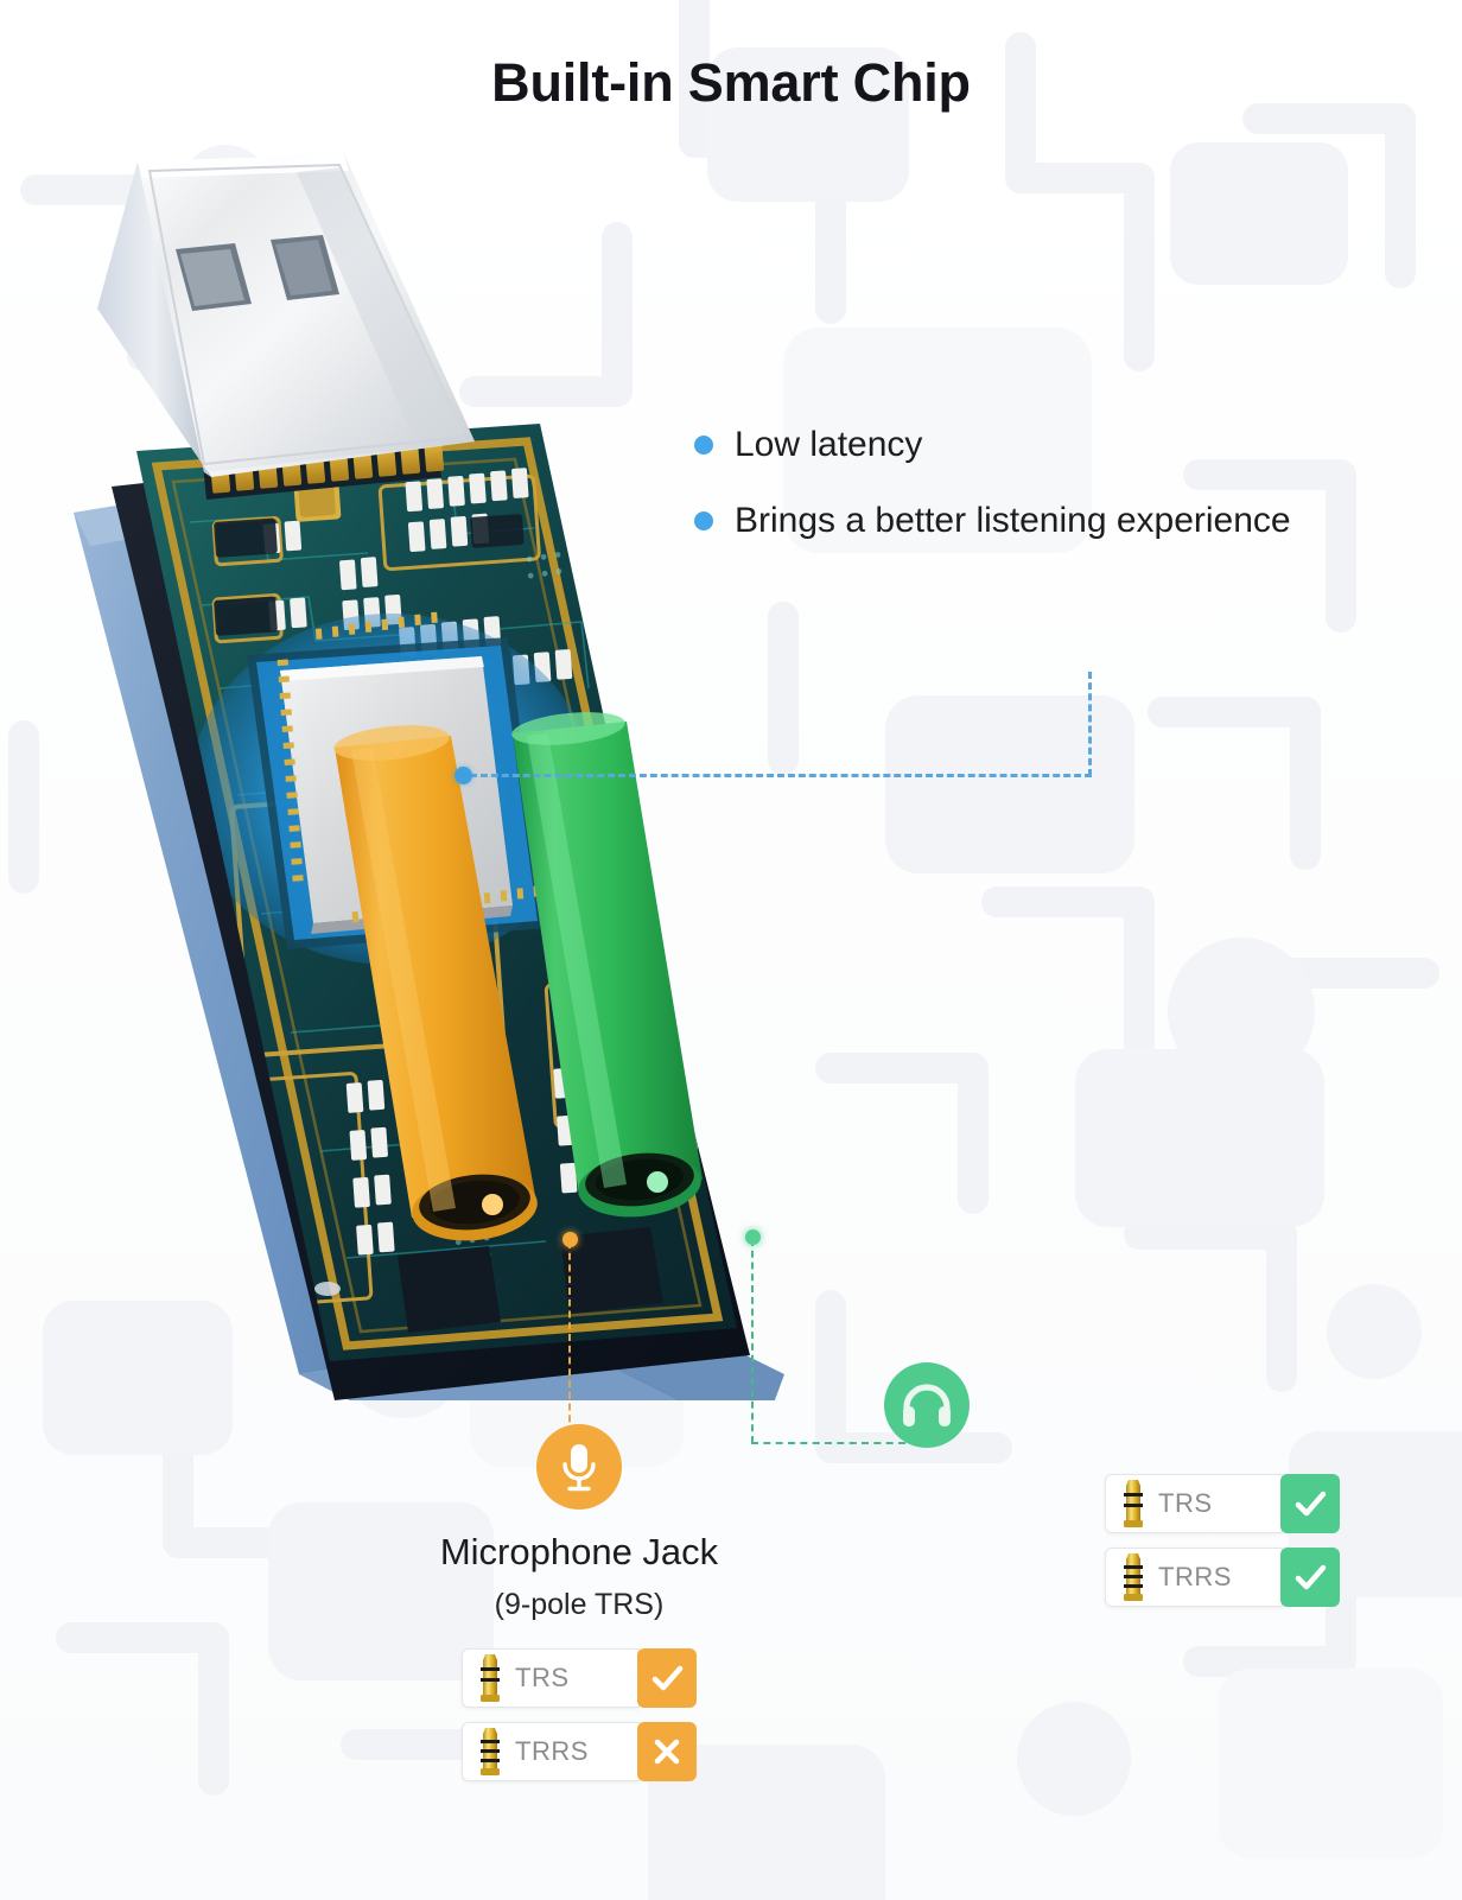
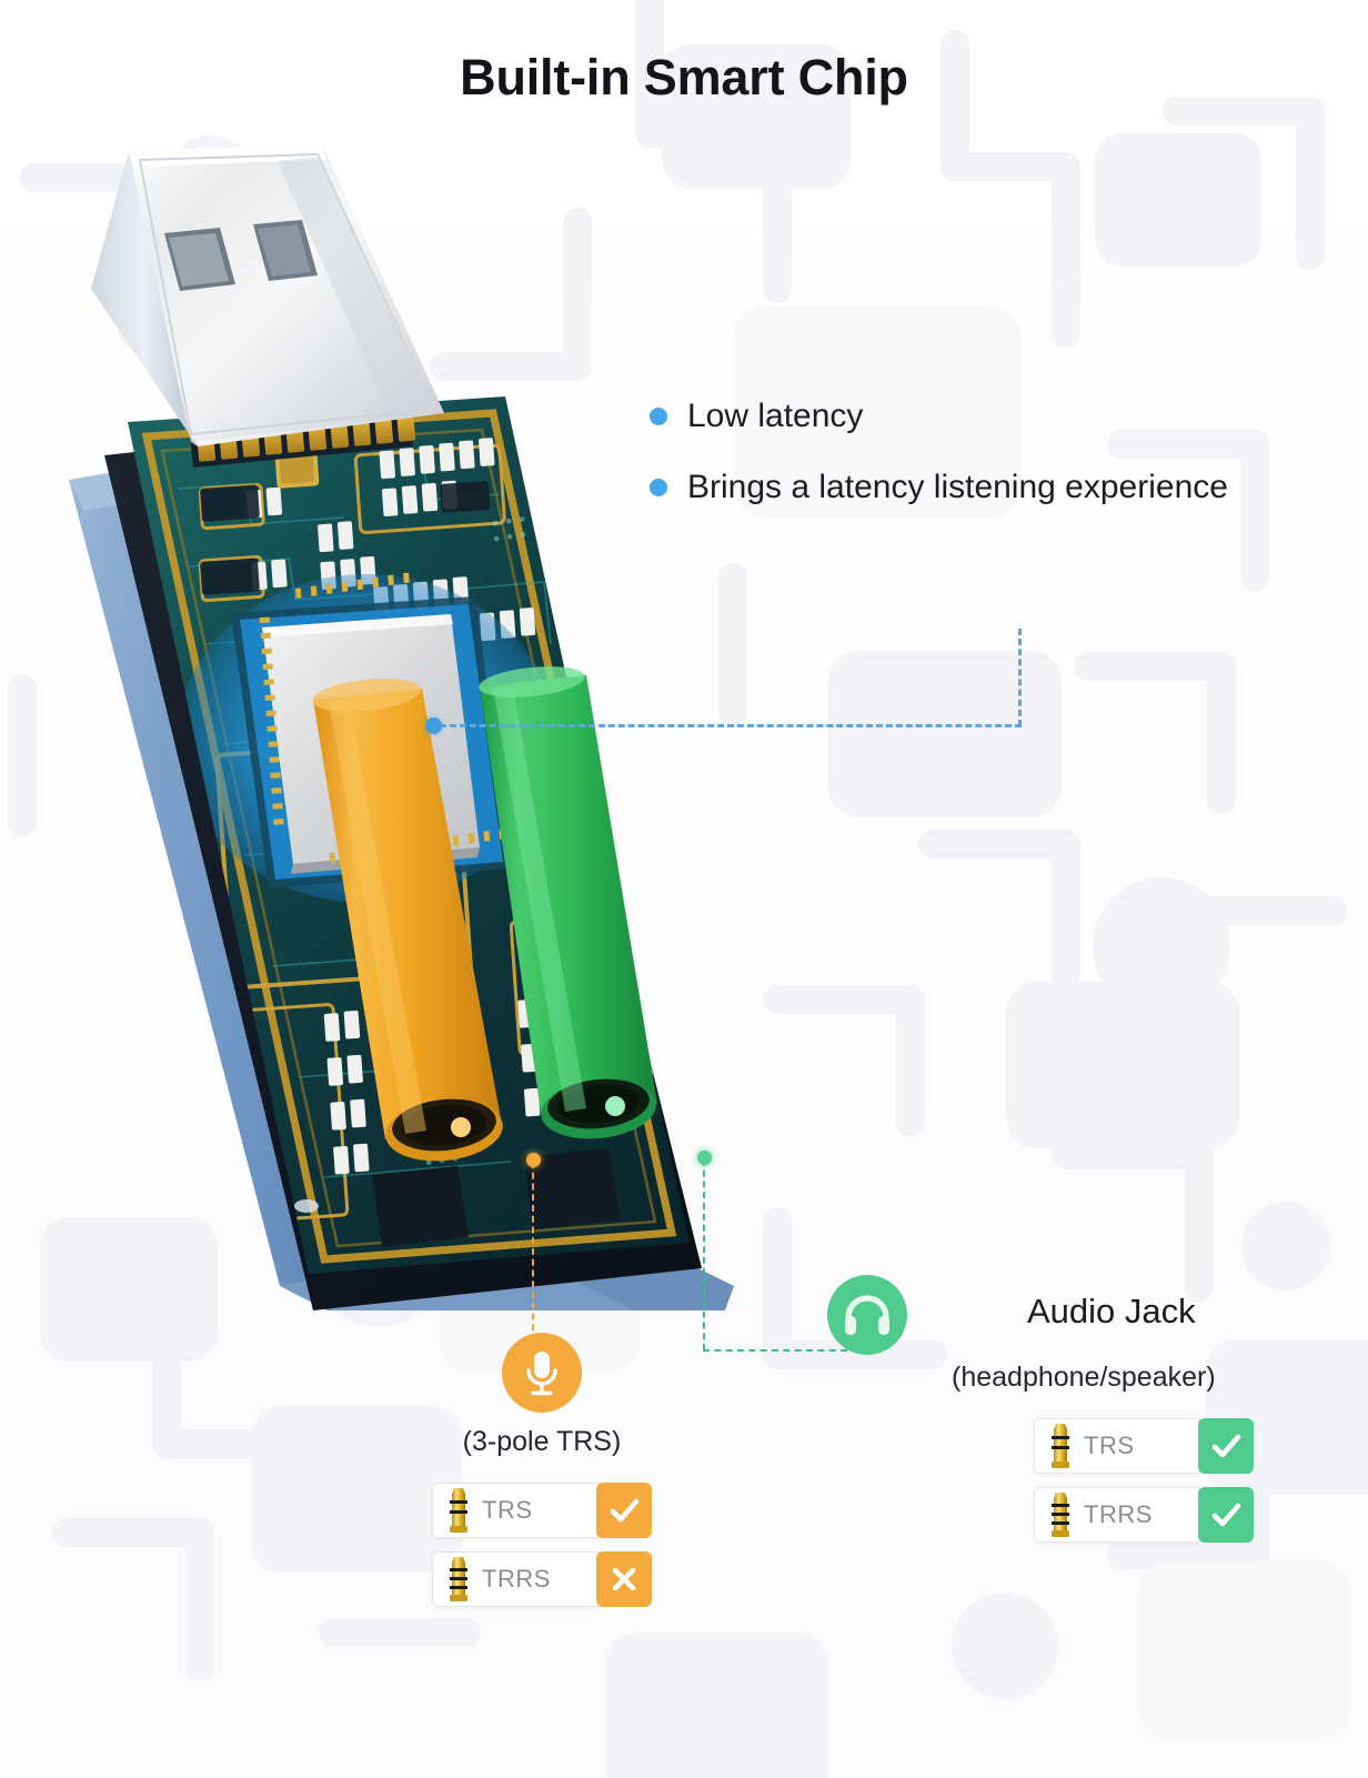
  Built-in Smart Chip
  Low latency
- Brings a better listening experience
+ Brings a latency listening experience
- Microphone Jack
- (9-pole TRS)
+ (3-pole TRS)
  TRS
  TRRS
+ Audio Jack
+ (headphone/speaker)
  TRS
  TRRS
